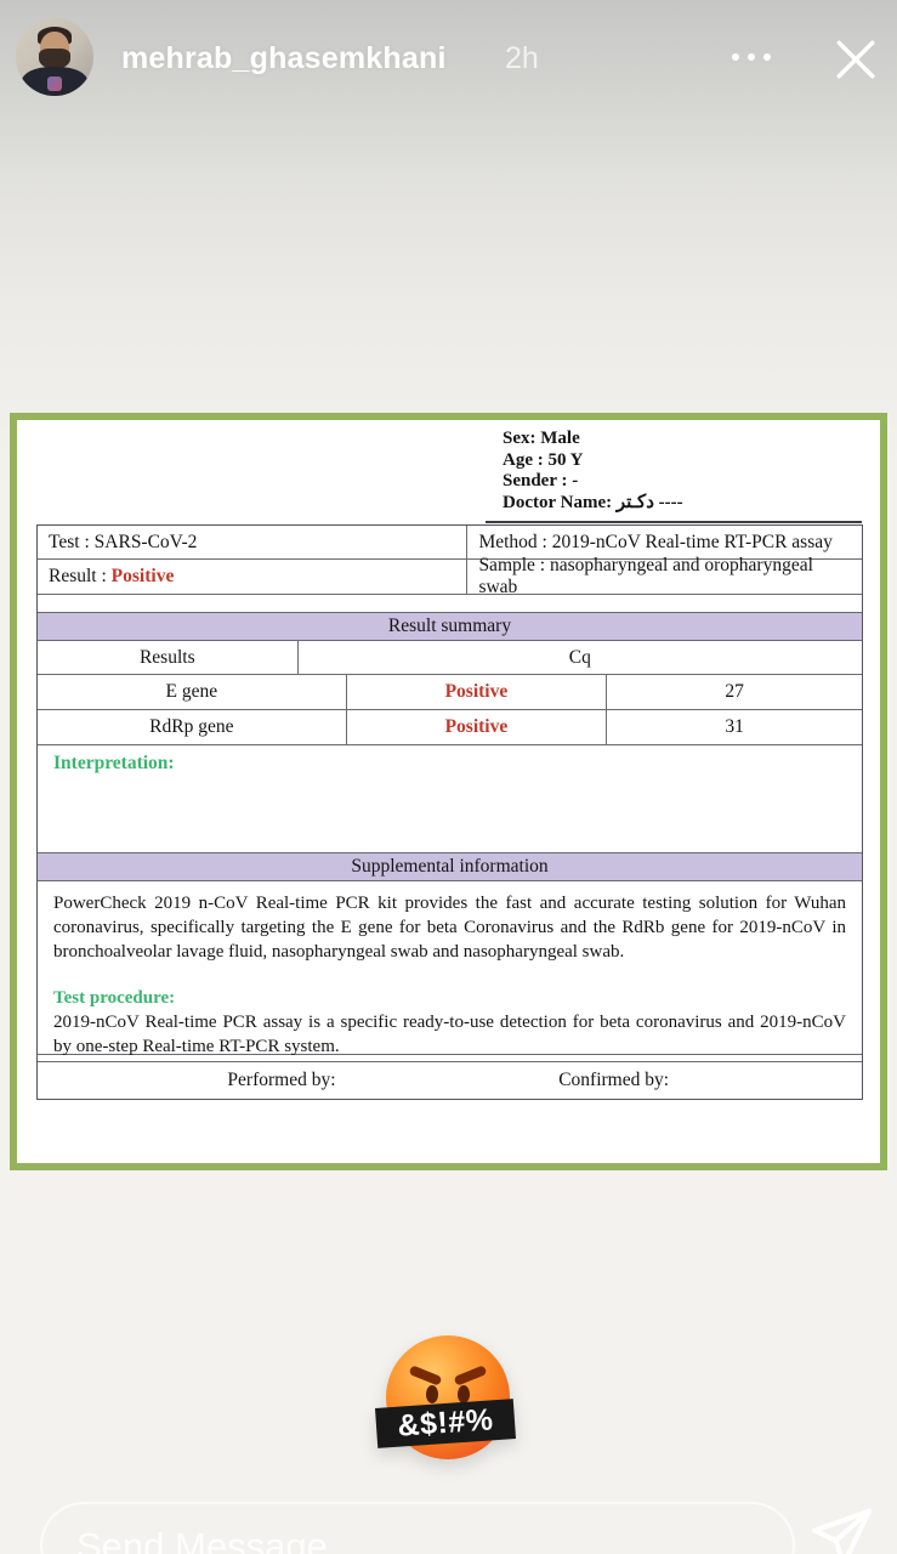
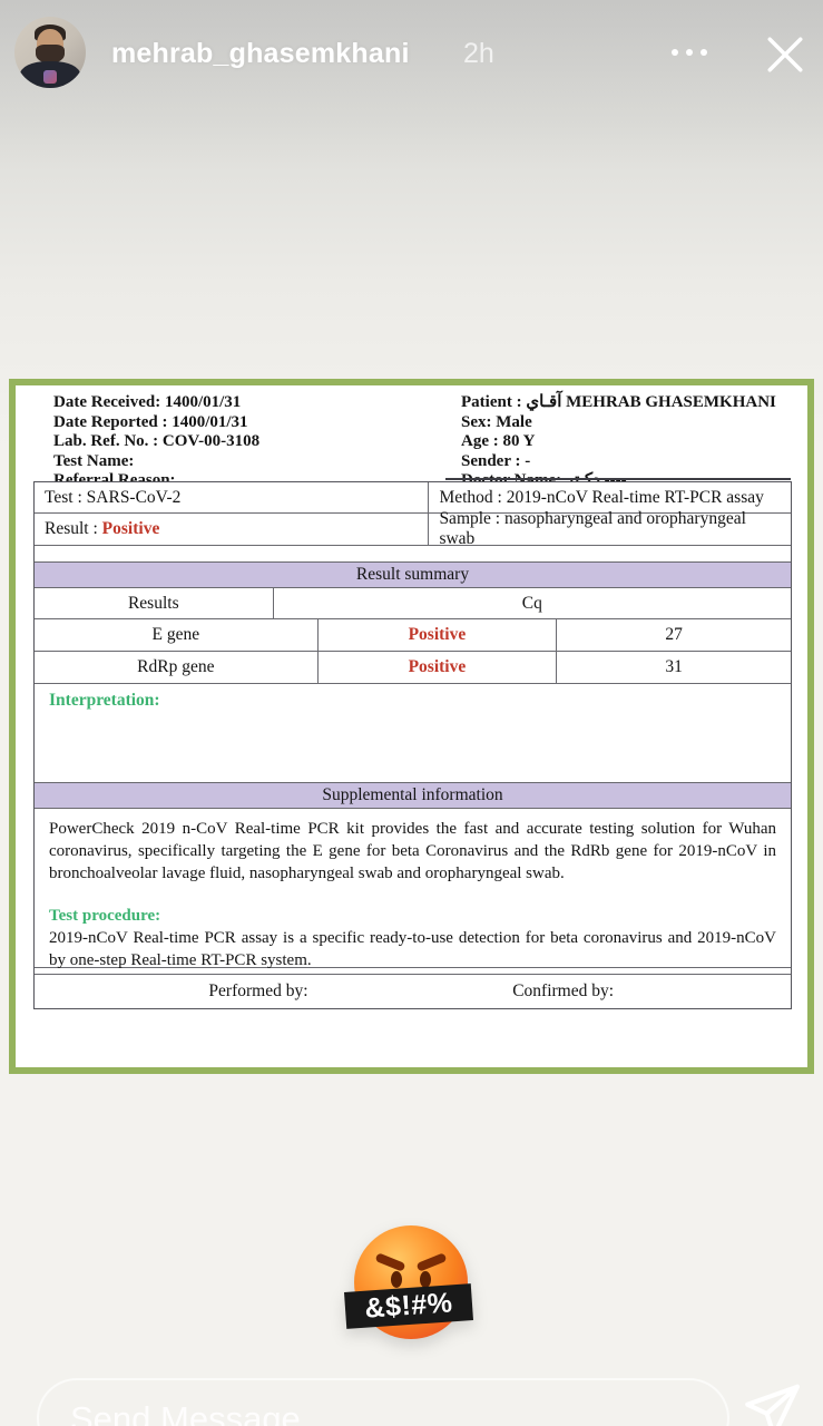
  mehrab_ghasemkhani
  2h
+ Date Received: 1400/01/31
+ Date Reported : 1400/01/31
+ Lab. Ref. No. : COV-00-3108
+ Test Name:
+ Referral Reason:
+ Patient : آقـاي MEHRAB GHASEMKHANI
  Sex: Male
- Age : 50 Y
+ Age : 80 Y
  Sender : -
  Doctor Name: دكـتر ----
  Test : SARS-CoV-2
  Method : 2019-nCoV Real-time RT-PCR assay
  Result :
  Positive
  Sample : nasopharyngeal and oropharyngeal swab
  Result summary
  Results
  Cq
  E gene
  Positive
  27
  RdRp gene
  Positive
  31
  Interpretation:
  Supplemental information
- PowerCheck 2019 n-CoV Real-time PCR kit provides the fast and accurate testing solution for Wuhan coronavirus, specifically targeting the E gene for beta Coronavirus and the RdRb gene for 2019-nCoV in bronchoalveolar lavage fluid, nasopharyngeal swab and nasopharyngeal swab.
+ PowerCheck 2019 n-CoV Real-time PCR kit provides the fast and accurate testing solution for Wuhan coronavirus, specifically targeting the E gene for beta Coronavirus and the RdRb gene for 2019-nCoV in bronchoalveolar lavage fluid, nasopharyngeal swab and oropharyngeal swab.
  Test procedure:
  2019-nCoV Real-time PCR assay is a specific ready-to-use detection for beta coronavirus and 2019-nCoV by one-step Real-time RT-PCR system.
  Performed by:
  Confirmed by:
